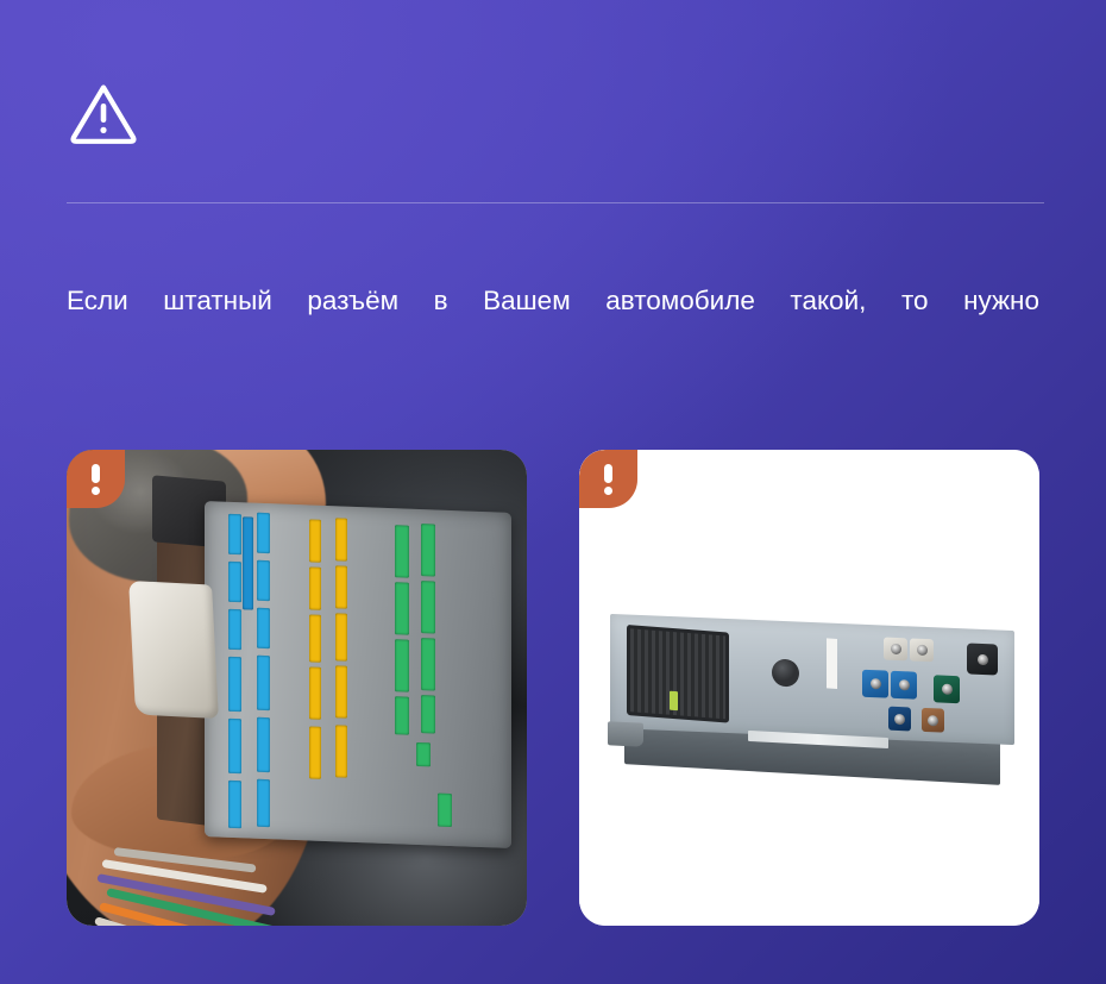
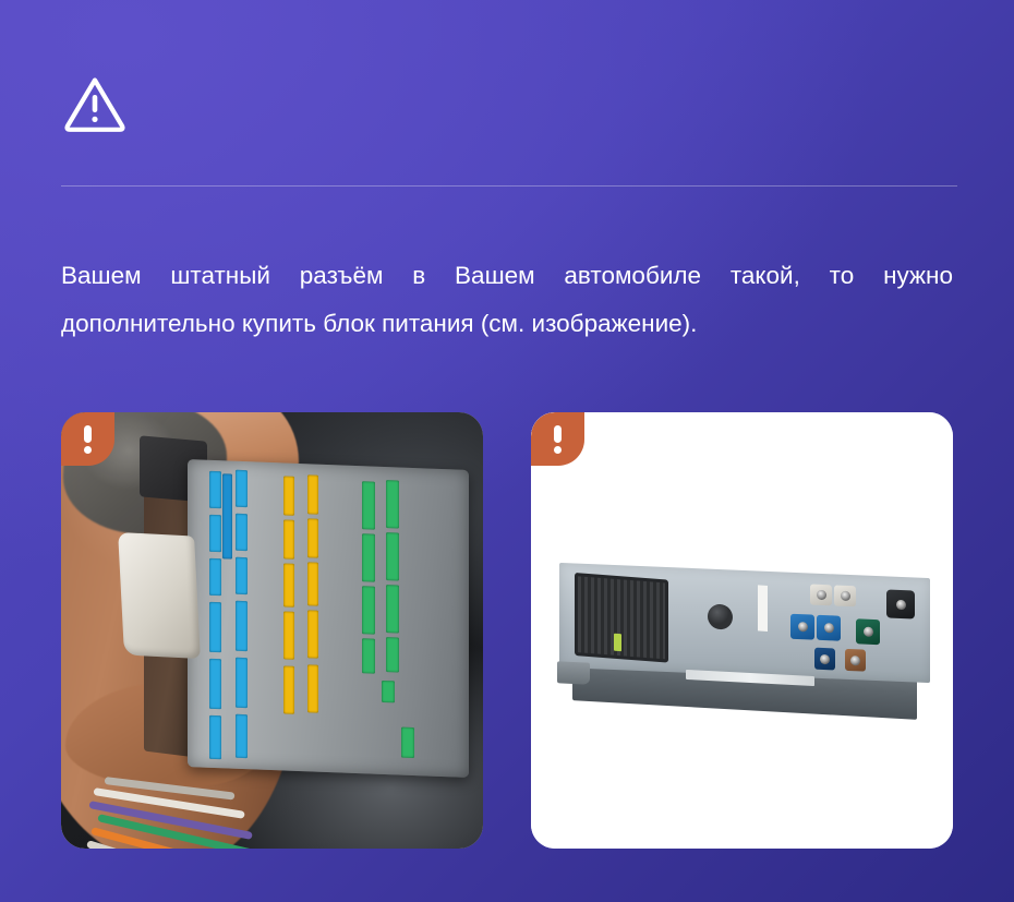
- Если штатный разъём в Вашем автомобиле такой, то нужно
+ Вашем штатный разъём в Вашем автомобиле такой, то нужно
+ дополнительно купить блок питания (см. изображение).
